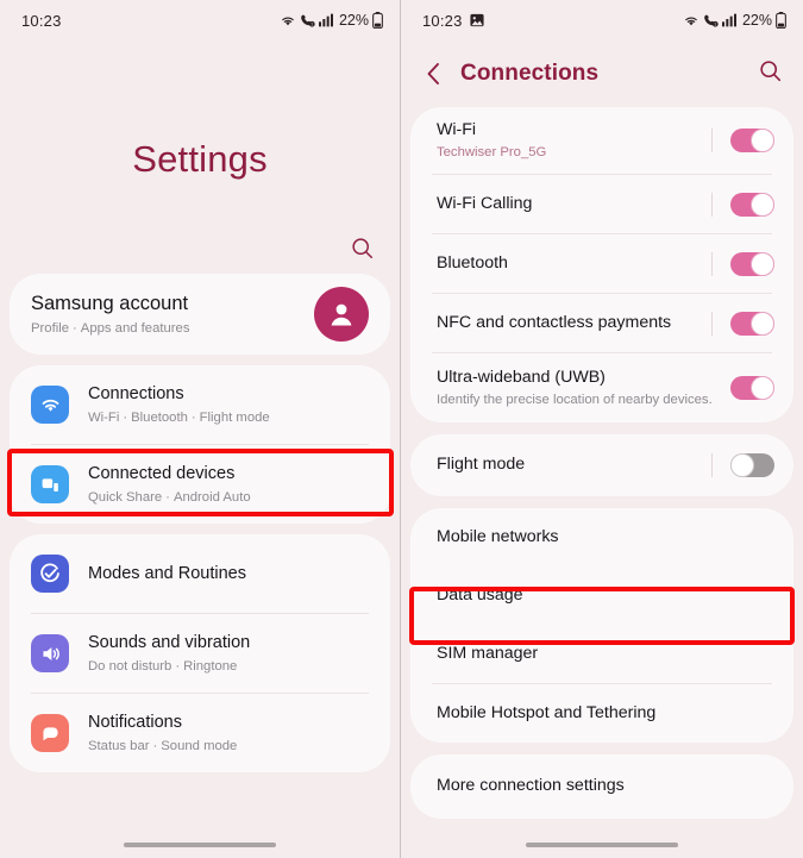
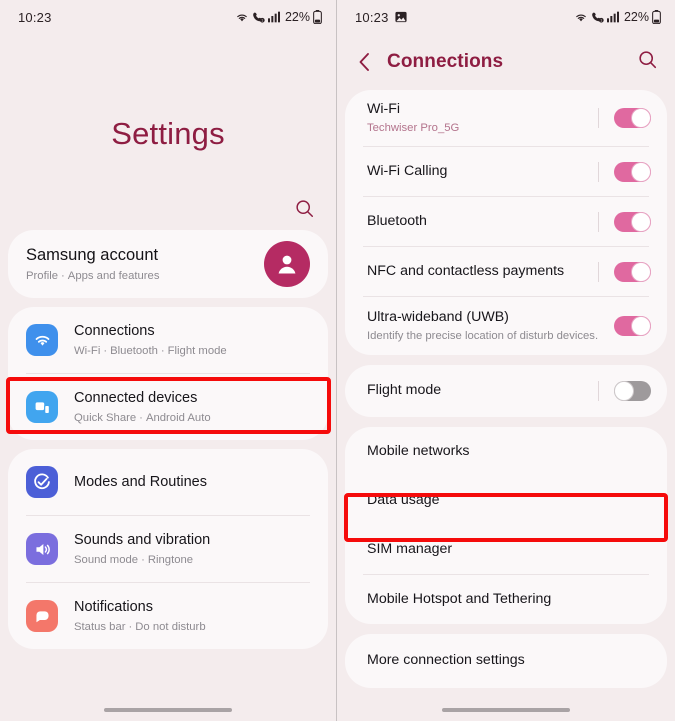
  10:23
  22%
  Settings
  Samsung account
  Profile · Apps and features
  Connections
  Wi-Fi · Bluetooth · Flight mode
  Connected devices
  Quick Share · Android Auto
  Modes and Routines
  Sounds and vibration
- Do not disturb · Ringtone
+ Sound mode · Ringtone
  Notifications
- Status bar · Sound mode
+ Status bar · Do not disturb
  10:23
  22%
  Connections
  Wi-Fi
  Techwiser Pro_5G
  Wi-Fi Calling
  Bluetooth
  NFC and contactless payments
  Ultra-wideband (UWB)
- Identify the precise location of nearby devices.
+ Identify the precise location of disturb devices.
  Flight mode
  Mobile networks
  Data usage
  SIM manager
  Mobile Hotspot and Tethering
  More connection settings
